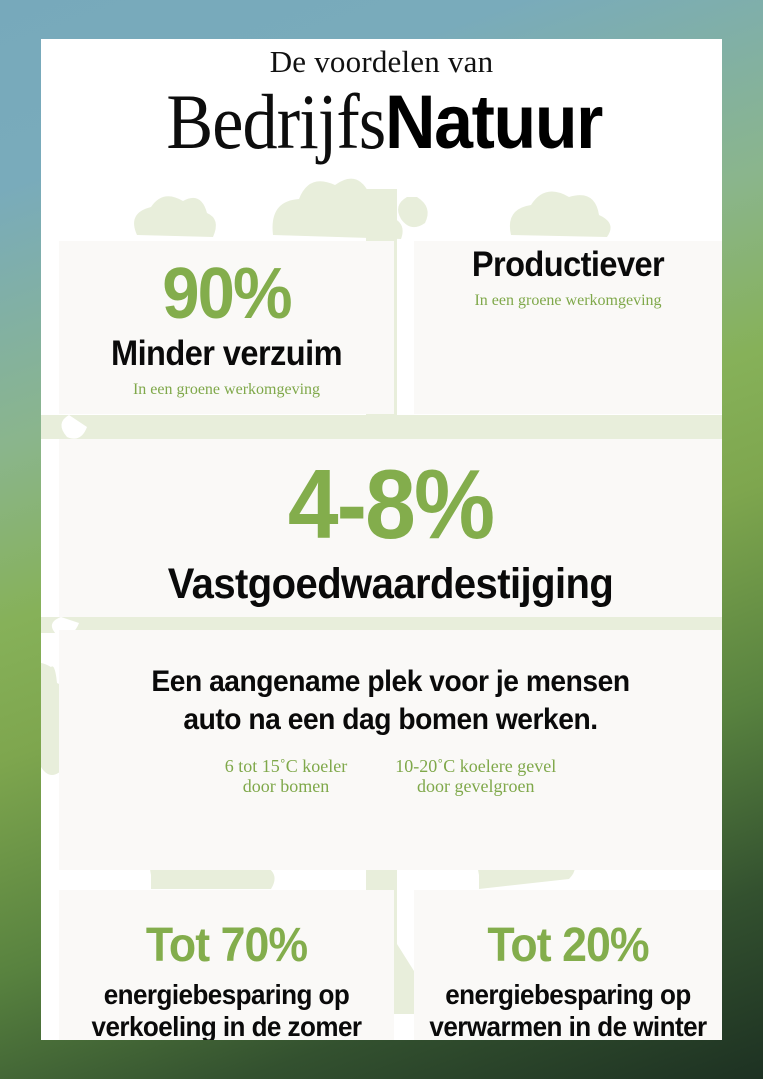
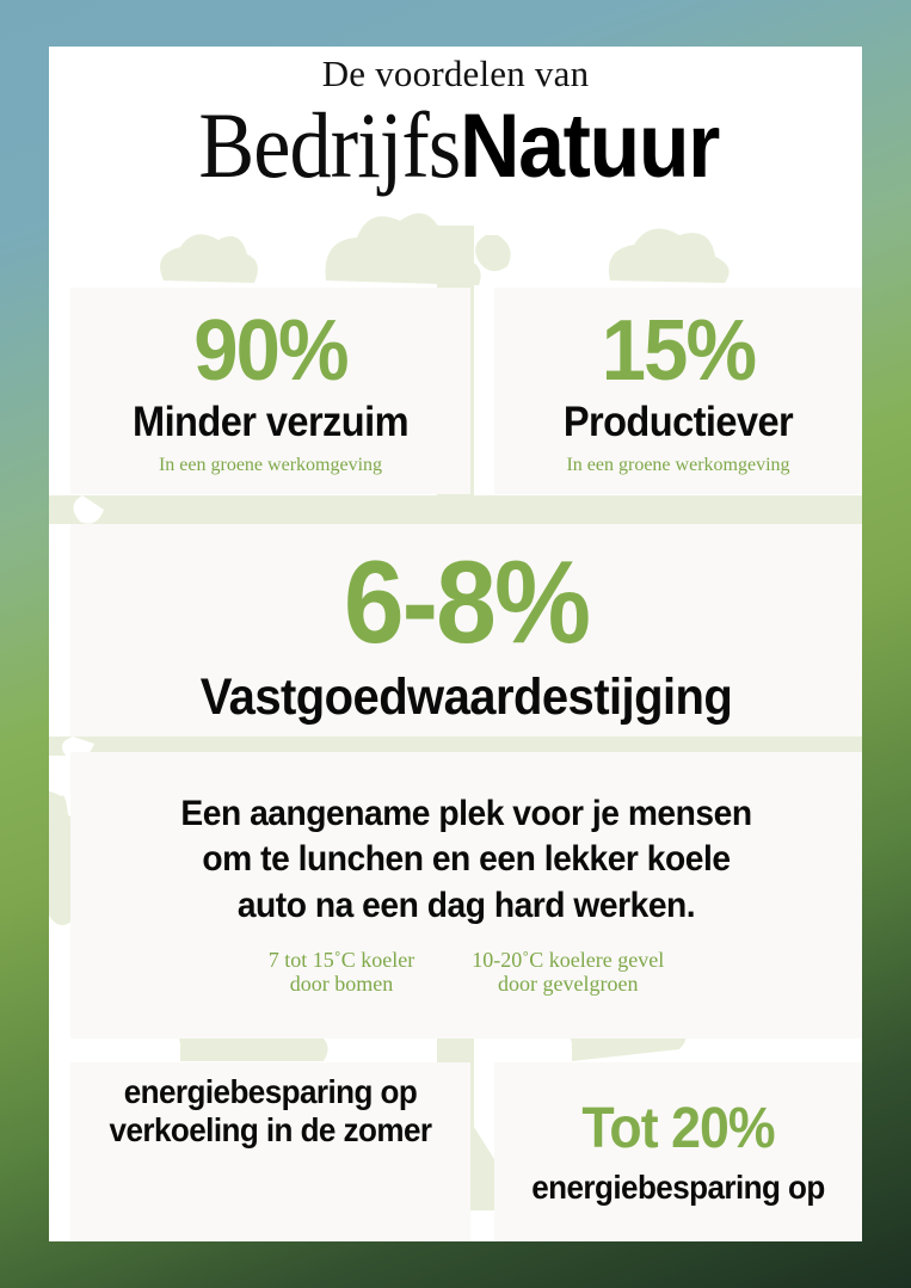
  De voordelen van
  BedrijfsNatuur
  90%
  Minder verzuim
  In een groene werkomgeving
+ 15%
  Productiever
  In een groene werkomgeving
- 4-8%
+ 6-8%
  Vastgoedwaardestijging
  Een aangename plek voor je mensen
+ om te lunchen en een lekker koele
- auto na een dag bomen werken.
+ auto na een dag hard werken.
- 6 tot 15˚C koeler
+ 7 tot 15˚C koeler
  door bomen
  10-20˚C koelere gevel
  door gevelgroen
- Tot 70%
  energiebesparing op
  verkoeling in de zomer
  Tot 20%
  energiebesparing op
- verwarmen in de winter
